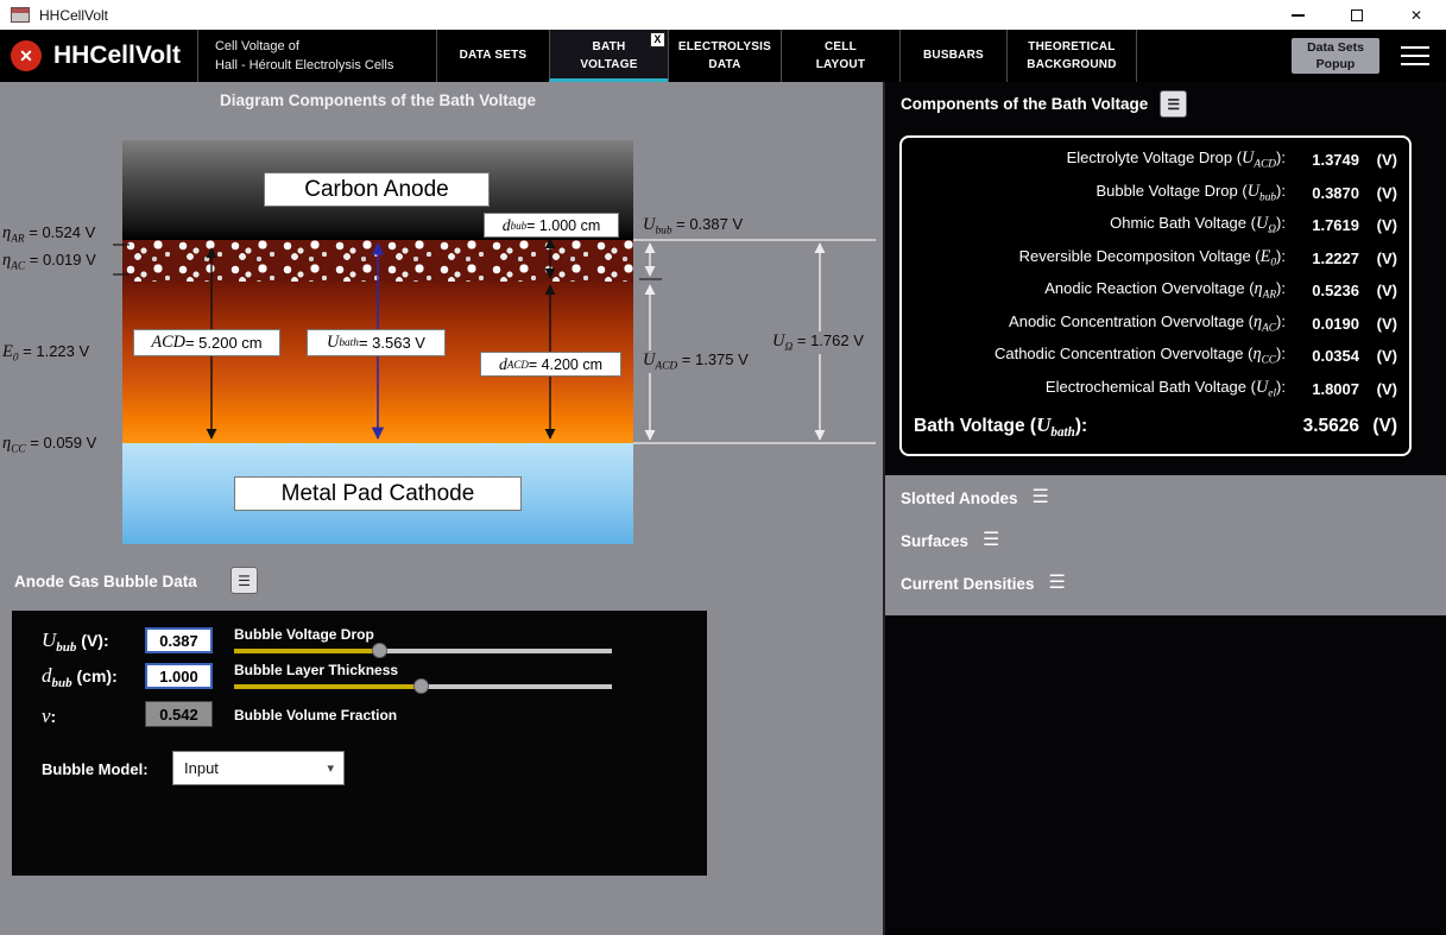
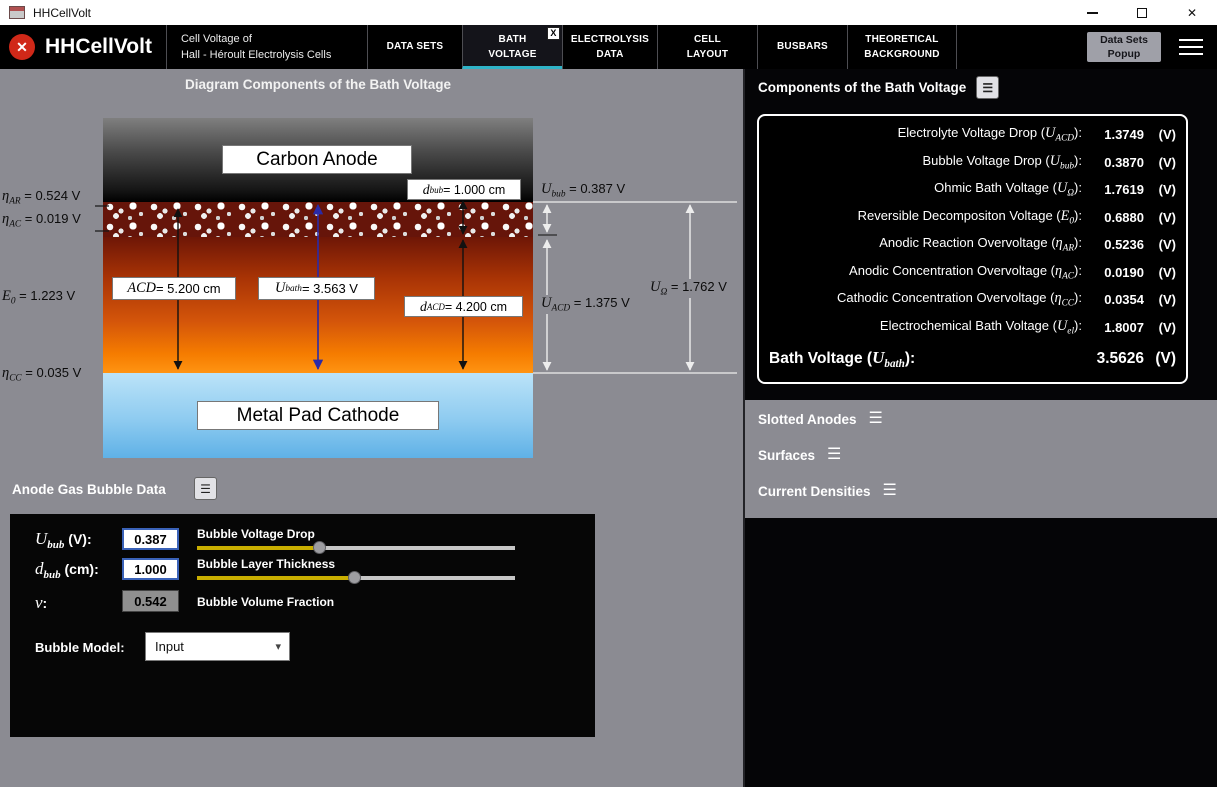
  HHCellVolt
  ✕
  ✕
  HHCellVolt
  Cell Voltage of
  Hall - Héroult Electrolysis Cells
  DATA SETS
  X
  BATH
  VOLTAGE
  ELECTROLYSIS
  DATA
  CELL
  LAYOUT
  BUSBARS
  THEORETICAL
  BACKGROUND
  Data Sets
  Popup
  Diagram Components of the Bath Voltage
  Carbon Anode
  d
  bub
  = 1.000 cm
  ACD
  = 5.200 cm
  U
  bath
  = 3.563 V
  d
  ACD
  = 4.200 cm
  Metal Pad Cathode
  ηAR = 0.524 V
  ηAC = 0.019 V
  E0 = 1.223 V
- ηCC = 0.059 V
+ ηCC = 0.035 V
  Ubub = 0.387 V
  UACD = 1.375 V
  UΩ = 1.762 V
  Anode Gas Bubble Data
  ☰
  Ubub (V):
  0.387
  Bubble Voltage Drop
  dbub (cm):
  1.000
  Bubble Layer Thickness
  v:
  0.542
  Bubble Volume Fraction
  Bubble Model:
  Input
  ▾
  Components of the Bath Voltage
  ☰
  Electrolyte Voltage Drop (UACD):
  1.3749
  (V)
  Bubble Voltage Drop (Ubub):
  0.3870
  (V)
  Ohmic Bath Voltage (UΩ):
  1.7619
  (V)
  Reversible Decompositon Voltage (E0):
- 1.2227
+ 0.6880
  (V)
  Anodic Reaction Overvoltage (ηAR):
  0.5236
  (V)
  Anodic Concentration Overvoltage (ηAC):
  0.0190
  (V)
  Cathodic Concentration Overvoltage (ηCC):
  0.0354
  (V)
  Electrochemical Bath Voltage (Uel):
  1.8007
  (V)
  Bath Voltage (Ubath):
  3.5626
  (V)
  Slotted Anodes
  ☰
  Surfaces
  ☰
  Current Densities
  ☰
